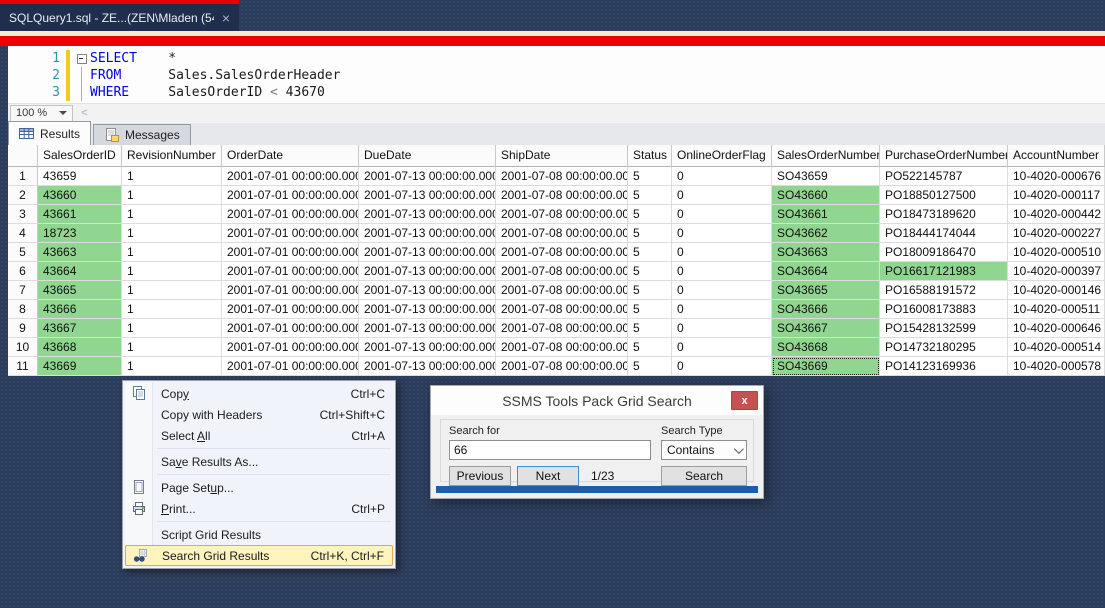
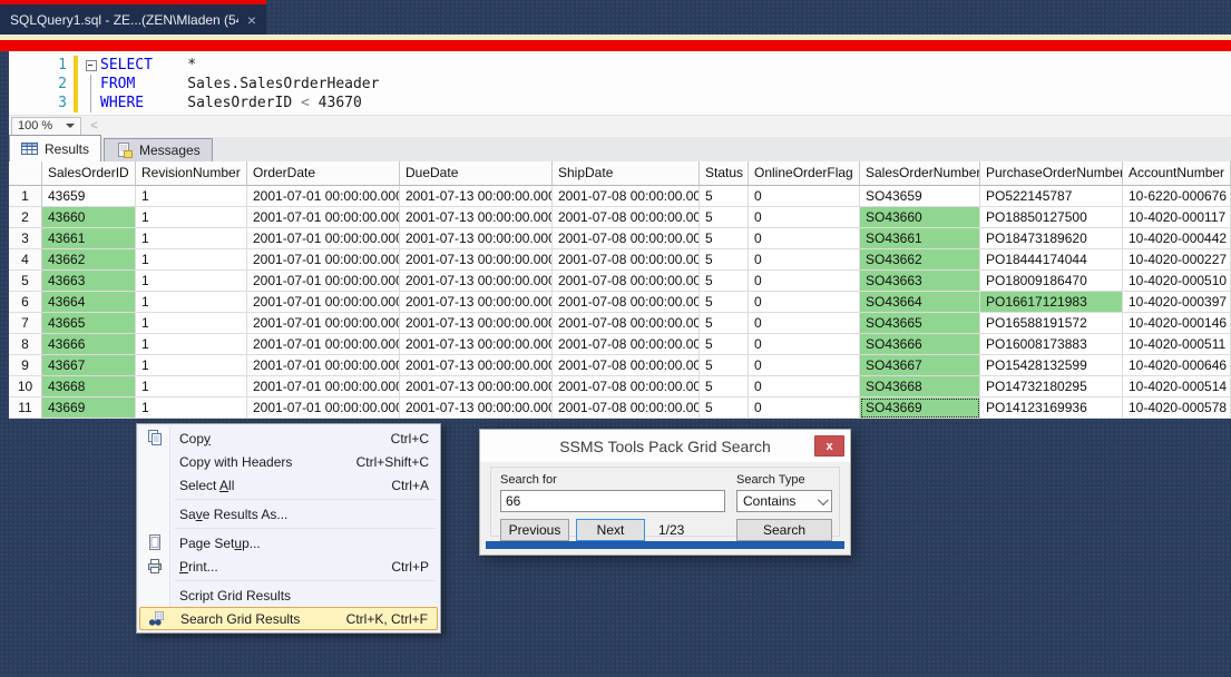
  SQLQuery1.sql - ZE...(ZEN\Mladen (5
  ×
  1
  SELECT
  *
  2
  FROM
  Sales.SalesOrderHeader
  3
  WHERE
  SalesOrderID
  <
  43670
  100 %
  <
  Results
  Messages
  SalesOrderID
  RevisionNumber
  OrderDate
  DueDate
  ShipDate
  Status
  OnlineOrderFlag
  SalesOrderNumber
  PurchaseOrderNumbe
  AccountNumber
  1
  43659
  1
  2001-07-01 00:00:00.000
  2001-07-13 00:00:00.000
  2001-07-08 00:00:00.00
  5
  0
  SO43659
  PO522145787
- 10-4020-000676
+ 10-6220-000676
  2
  43660
  1
  2001-07-01 00:00:00.000
  2001-07-13 00:00:00.000
  2001-07-08 00:00:00.00
  5
  0
  SO43660
  PO18850127500
  10-4020-000117
  3
  43661
  1
  2001-07-01 00:00:00.000
  2001-07-13 00:00:00.000
  2001-07-08 00:00:00.00
  5
  0
  SO43661
  PO18473189620
  10-4020-000442
  4
- 18723
+ 43662
  1
  2001-07-01 00:00:00.000
  2001-07-13 00:00:00.000
  2001-07-08 00:00:00.00
  5
  0
  SO43662
  PO18444174044
  10-4020-000227
  5
  43663
  1
  2001-07-01 00:00:00.000
  2001-07-13 00:00:00.000
  2001-07-08 00:00:00.00
  5
  0
  SO43663
  PO18009186470
  10-4020-000510
  6
  43664
  1
  2001-07-01 00:00:00.000
  2001-07-13 00:00:00.000
  2001-07-08 00:00:00.00
  5
  0
  SO43664
  PO16617121983
  10-4020-000397
  7
  43665
  1
  2001-07-01 00:00:00.000
  2001-07-13 00:00:00.000
  2001-07-08 00:00:00.00
  5
  0
  SO43665
  PO16588191572
  10-4020-000146
  8
  43666
  1
  2001-07-01 00:00:00.000
  2001-07-13 00:00:00.000
  2001-07-08 00:00:00.00
  5
  0
  SO43666
  PO16008173883
  10-4020-000511
  9
  43667
  1
  2001-07-01 00:00:00.000
  2001-07-13 00:00:00.000
  2001-07-08 00:00:00.00
  5
  0
  SO43667
  PO15428132599
  10-4020-000646
  10
  43668
  1
  2001-07-01 00:00:00.000
  2001-07-13 00:00:00.000
  2001-07-08 00:00:00.00
  5
  0
  SO43668
  PO14732180295
  10-4020-000514
  11
  43669
  1
  2001-07-01 00:00:00.000
  2001-07-13 00:00:00.000
  2001-07-08 00:00:00.00
  5
  0
  SO43669
  PO14123169936
  10-4020-000578
  Copy
  Ctrl+C
  Copy with Headers
  Ctrl+Shift+C
  Select All
  Ctrl+A
  Save Results As...
  Page Setup...
  Print...
  Ctrl+P
  Script Grid Results
  Search Grid Results
  Ctrl+K, Ctrl+F
  SSMS Tools Pack Grid Search
  x
  Search for
  Search Type
  66
  Contains
  Previous
  Next
  1/23
  Search
